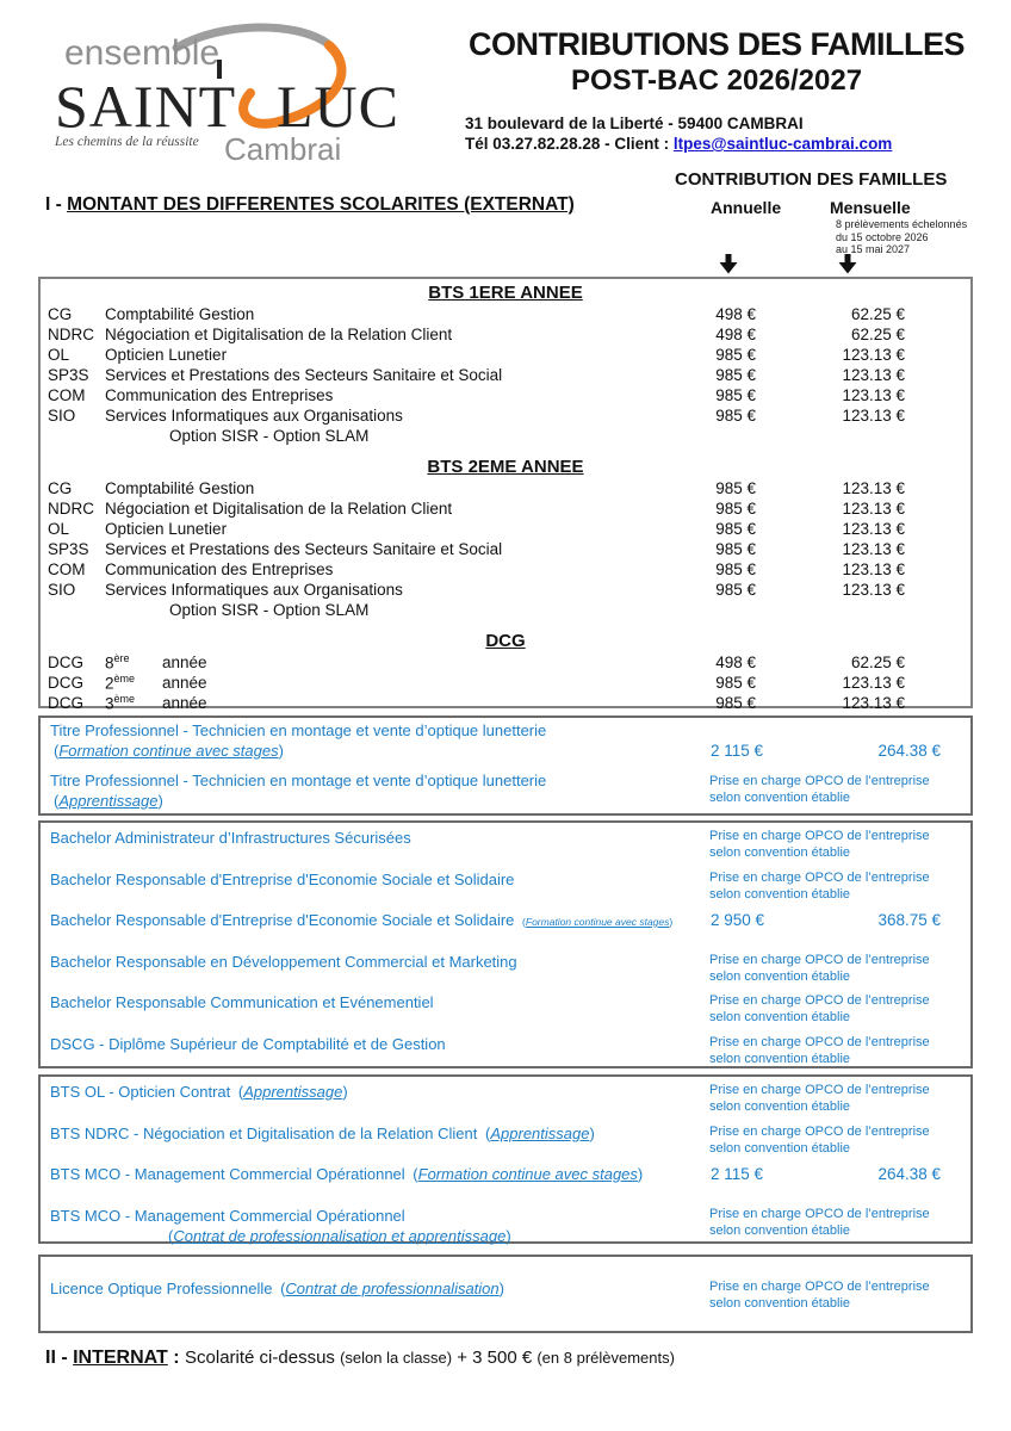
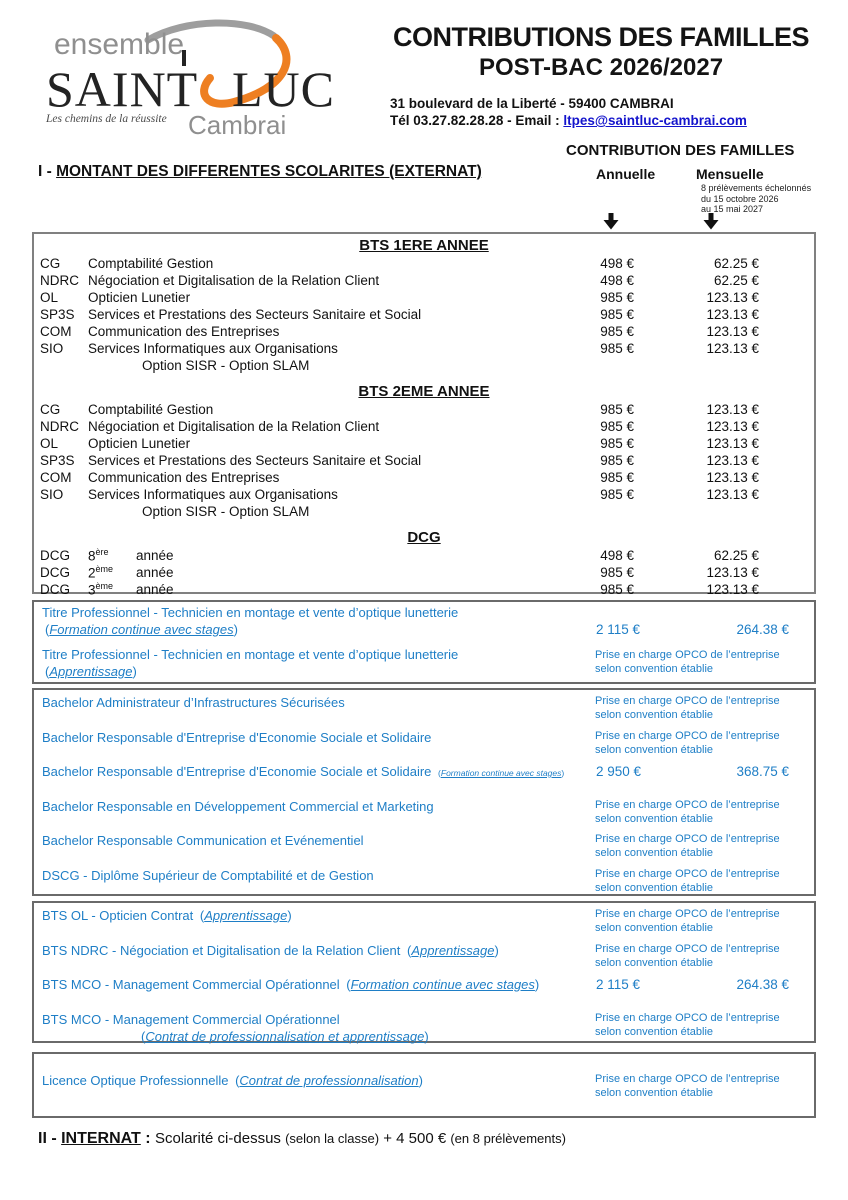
  ensemble
  SAINT
  LUC
  Les chemins de la réussite
  Cambrai
  CONTRIBUTIONS DES FAMILLES
  POST-BAC 2026/2027
  31 boulevard de la Liberté - 59400 CAMBRAI
- Tél 03.27.82.28.28 - Client : ltpes@saintluc-cambrai.com
+ Tél 03.27.82.28.28 - Email : ltpes@saintluc-cambrai.com
  CONTRIBUTION DES FAMILLES
  I - MONTANT DES DIFFERENTES SCOLARITES (EXTERNAT)
  Annuelle
  Mensuelle
  8 prélèvements échelonnés
  du 15 octobre 2026
  au 15 mai 2027
  BTS 1ERE ANNEE
  CG
  Comptabilité Gestion
  498 €
  62.25 €
  NDRC
  Négociation et Digitalisation de la Relation Client
  498 €
  62.25 €
  OL
  Opticien Lunetier
  985 €
  123.13 €
  SP3S
  Services et Prestations des Secteurs Sanitaire et Social
  985 €
  123.13 €
  COM
  Communication des Entreprises
  985 €
  123.13 €
  SIO
  Services Informatiques aux Organisations
  985 €
  123.13 €
  Option SISR - Option SLAM
  BTS 2EME ANNEE
  CG
  Comptabilité Gestion
  985 €
  123.13 €
  NDRC
  Négociation et Digitalisation de la Relation Client
  985 €
  123.13 €
  OL
  Opticien Lunetier
  985 €
  123.13 €
  SP3S
  Services et Prestations des Secteurs Sanitaire et Social
  985 €
  123.13 €
  COM
  Communication des Entreprises
  985 €
  123.13 €
  SIO
  Services Informatiques aux Organisations
  985 €
  123.13 €
  Option SISR - Option SLAM
  DCG
  DCG
  8ère
  année
  498 €
  62.25 €
  DCG
  2ème
  année
  985 €
  123.13 €
  DCG
  3ème
  année
  985 €
  123.13 €
  Titre Professionnel - Technicien en montage et vente d’optique lunetterie
  (Formation continue avec stages)
  2 115 €
  264.38 €
  Titre Professionnel - Technicien en montage et vente d’optique lunetterie
  (Apprentissage)
  Prise en charge OPCO de l’entreprise
  selon convention établie
  Bachelor Administrateur d’Infrastructures Sécurisées
  Prise en charge OPCO de l’entreprise
  selon convention établie
  Bachelor Responsable d'Entreprise d'Economie Sociale et Solidaire
  Prise en charge OPCO de l’entreprise
  selon convention établie
  Bachelor Responsable d'Entreprise d'Economie Sociale et Solidaire (Formation continue avec stages)
  2 950 €
  368.75 €
  Bachelor Responsable en Développement Commercial et Marketing
  Prise en charge OPCO de l’entreprise
  selon convention établie
  Bachelor Responsable Communication et Evénementiel
  Prise en charge OPCO de l’entreprise
  selon convention établie
  DSCG - Diplôme Supérieur de Comptabilité et de Gestion
  Prise en charge OPCO de l’entreprise
  selon convention établie
  BTS OL - Opticien Contrat (Apprentissage)
  Prise en charge OPCO de l’entreprise
  selon convention établie
  BTS NDRC - Négociation et Digitalisation de la Relation Client (Apprentissage)
  Prise en charge OPCO de l’entreprise
  selon convention établie
  BTS MCO - Management Commercial Opérationnel (Formation continue avec stages)
  2 115 €
  264.38 €
  BTS MCO - Management Commercial Opérationnel
  (Contrat de professionnalisation et apprentissage)
  Prise en charge OPCO de l’entreprise
  selon convention établie
  Licence Optique Professionnelle (Contrat de professionnalisation)
  Prise en charge OPCO de l’entreprise
  selon convention établie
- II - INTERNAT : Scolarité ci-dessus (selon la classe) + 3 500 € (en 8 prélèvements)
+ II - INTERNAT : Scolarité ci-dessus (selon la classe) + 4 500 € (en 8 prélèvements)
